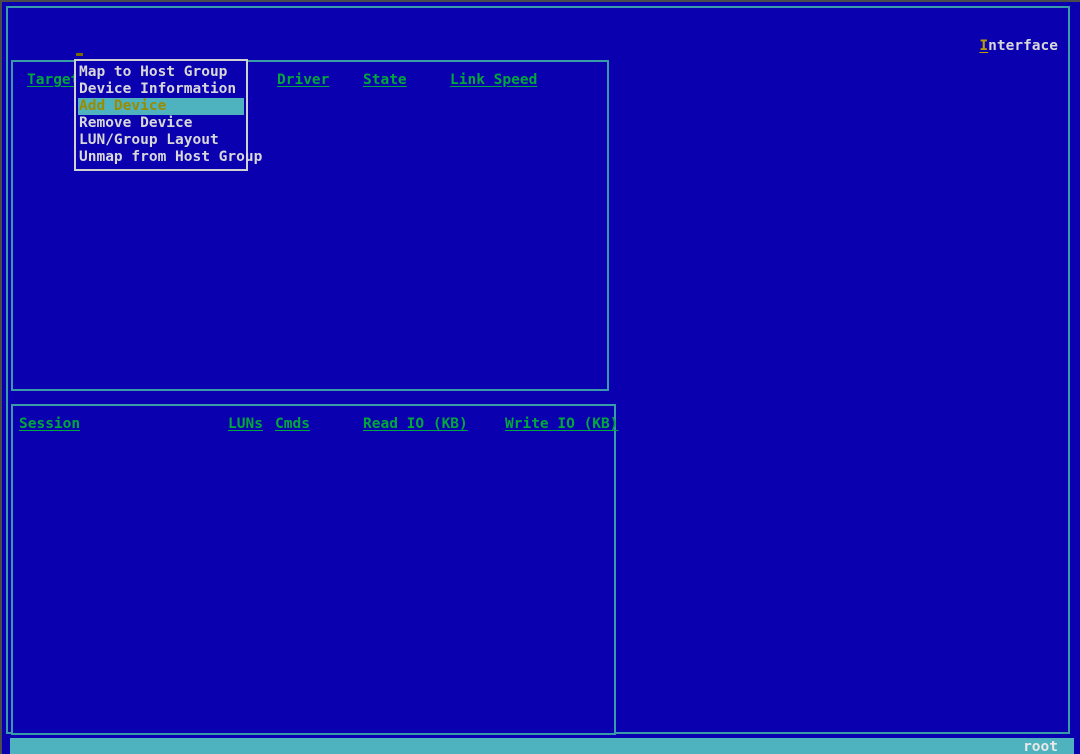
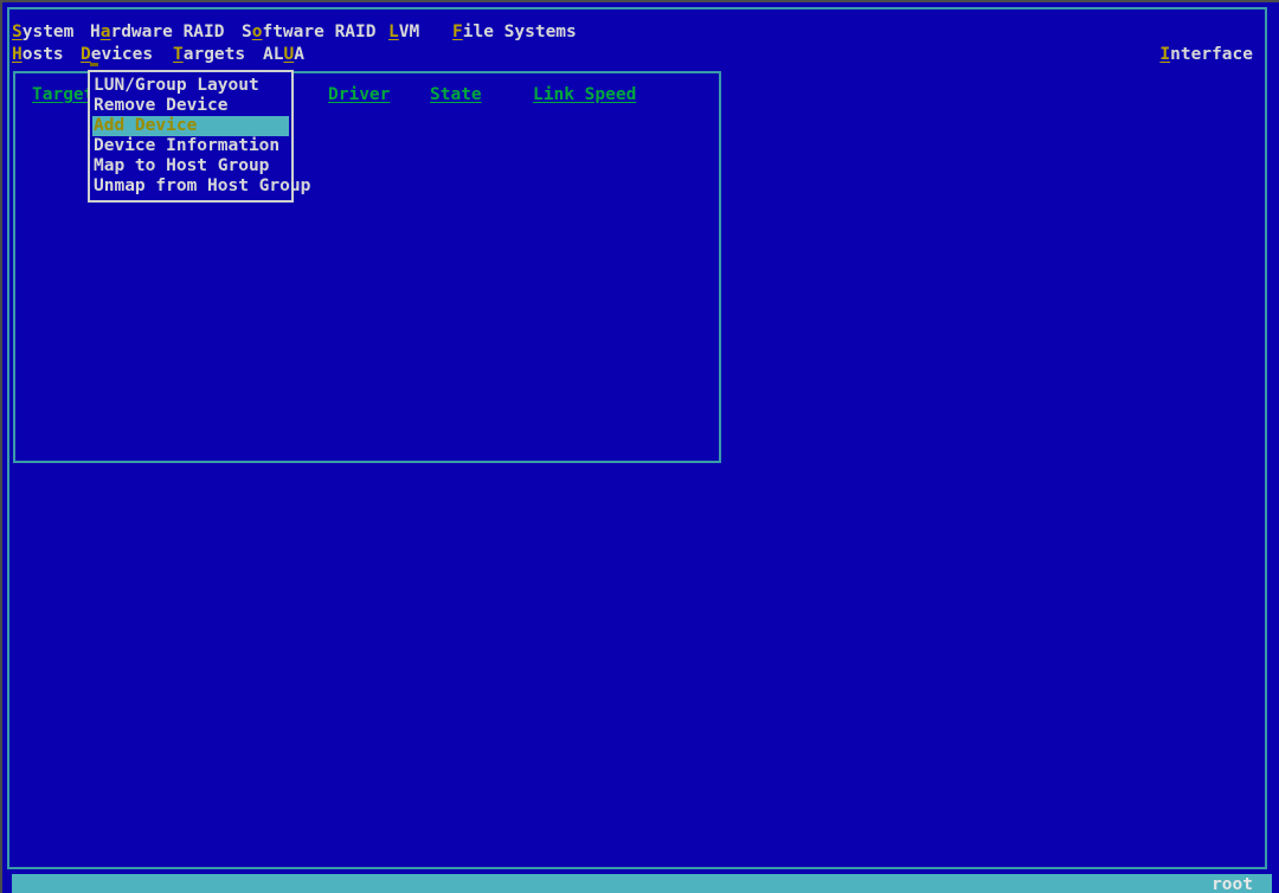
+ System
+ Hardware RAID
+ Software RAID
+ LVM
+ File Systems
+ Hosts
+ Devices
+ Targets
+ ALUA
  Interface
- Map to Host Group
+ LUN/Group Layout
- Device Information
+ Remove Device
  Add Device
- Remove Device
+ Device Information
- LUN/Group Layout
+ Map to Host Group
  Unmap from Host Group
  Targe
  Driver
  State
  Link Speed
- Session
- LUNs
- Cmds
- Read IO (KB)
- Write IO (KB)
  root
